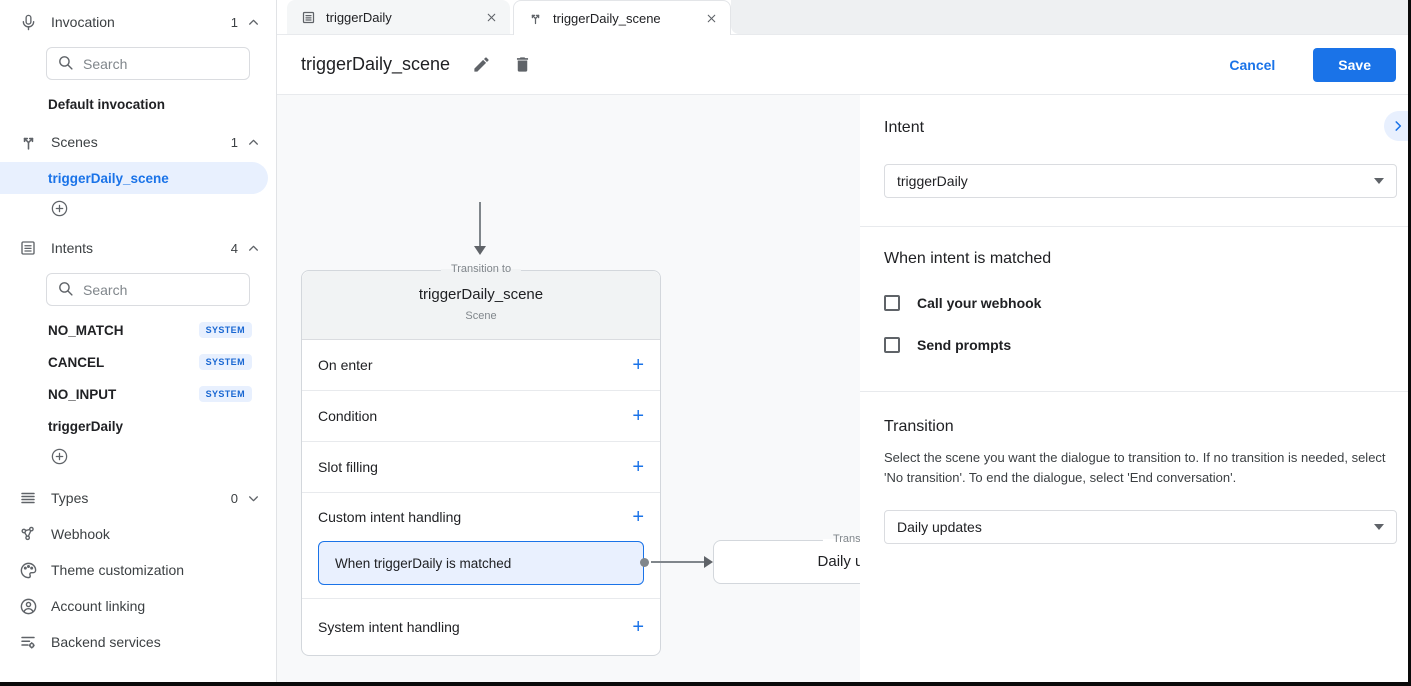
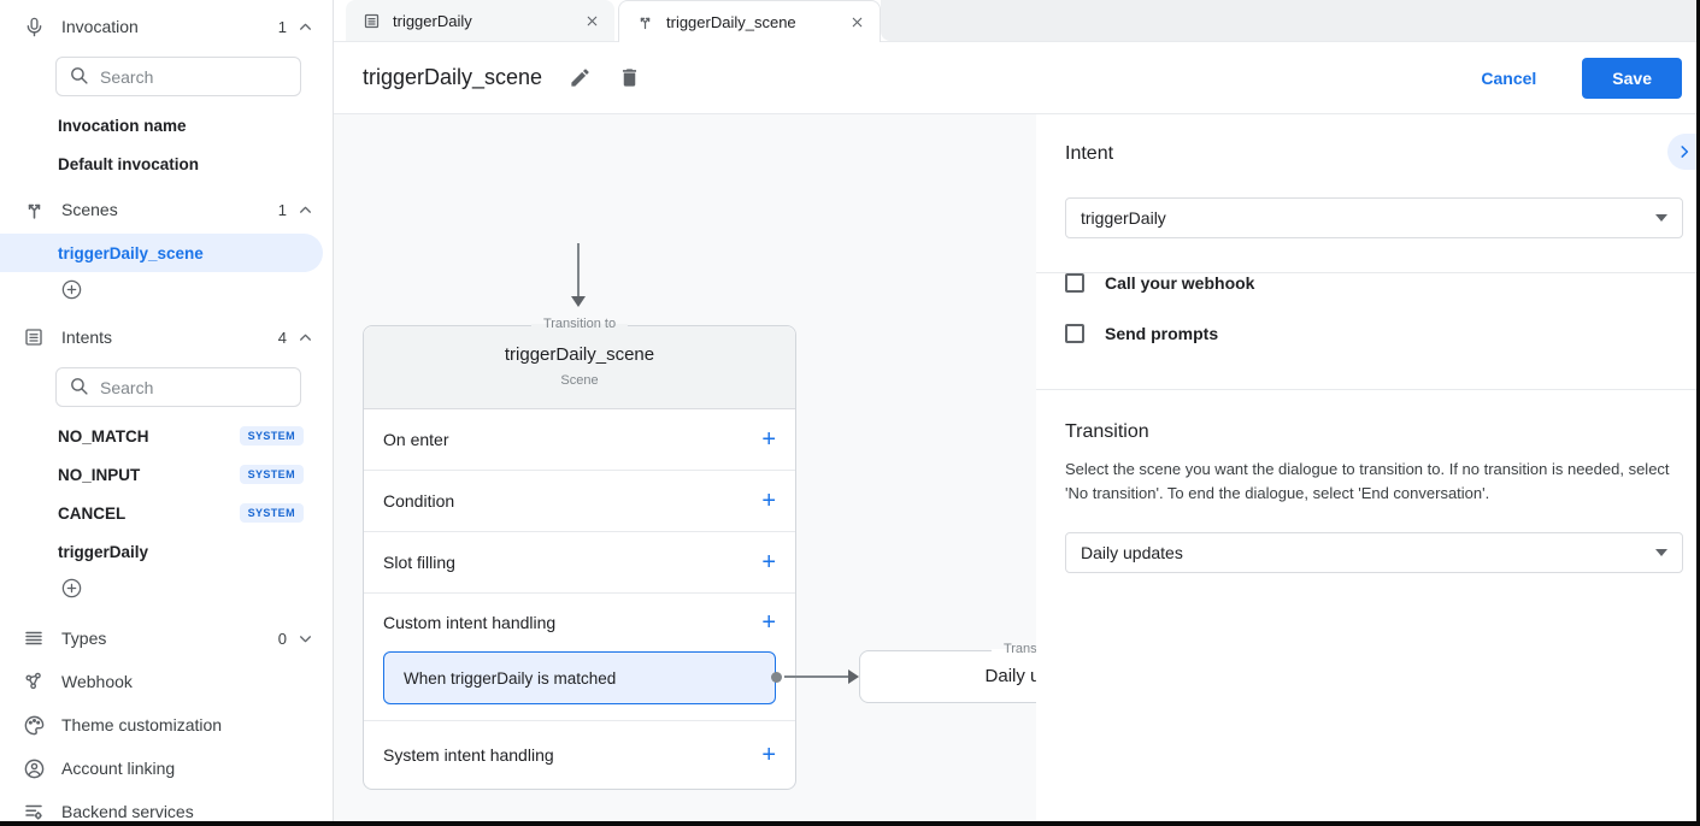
  Invocation
  1
  Search
+ Invocation name
  Default invocation
  Scenes
  1
  triggerDaily_scene
  Intents
  4
  Search
  NO_MATCH
  SYSTEM
- CANCEL
+ NO_INPUT
  SYSTEM
- NO_INPUT
+ CANCEL
  SYSTEM
  triggerDaily
  Types
  0
  Webhook
  Theme customization
  Account linking
  Backend services
  triggerDaily
  triggerDaily_scene
  triggerDaily_scene
  Cancel
  Save
  Transition to
  triggerDaily_scene
  Scene
  On enter
  +
  Condition
  +
  Slot filling
  +
  Custom intent handling
  +
  When triggerDaily is matched
  System intent handling
  +
  Intent
  triggerDaily
- When intent is matched
  Call your webhook
  Send prompts
  Transition
  Select the scene you want the dialogue to transition to. If no transition is needed, select 'No transition'. To end the dialogue, select 'End conversation'.
  Daily updates
